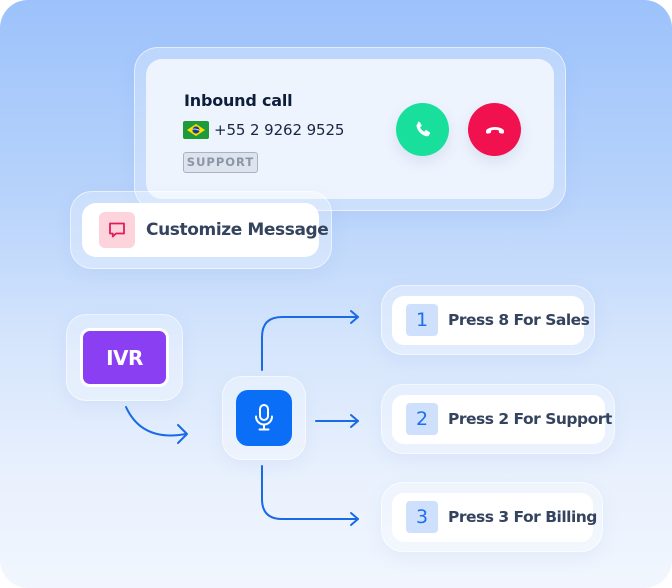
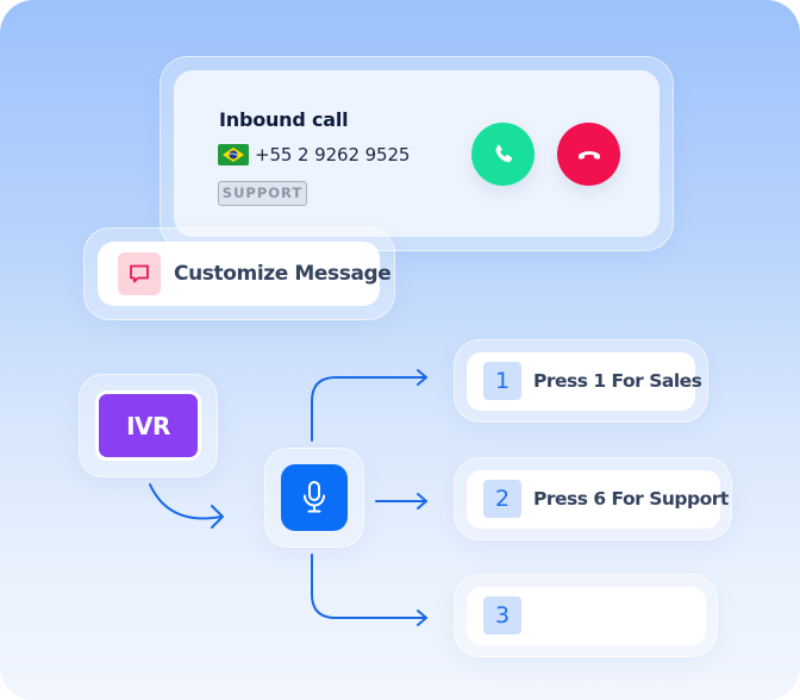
  Inbound call
  +55 2 9262 9525
  SUPPORT
  Customize Message
  IVR
  1
- Press 8 For Sales
+ Press 1 For Sales
  2
- Press 2 For Support
+ Press 6 For Support
  3
- Press 3 For Billing
